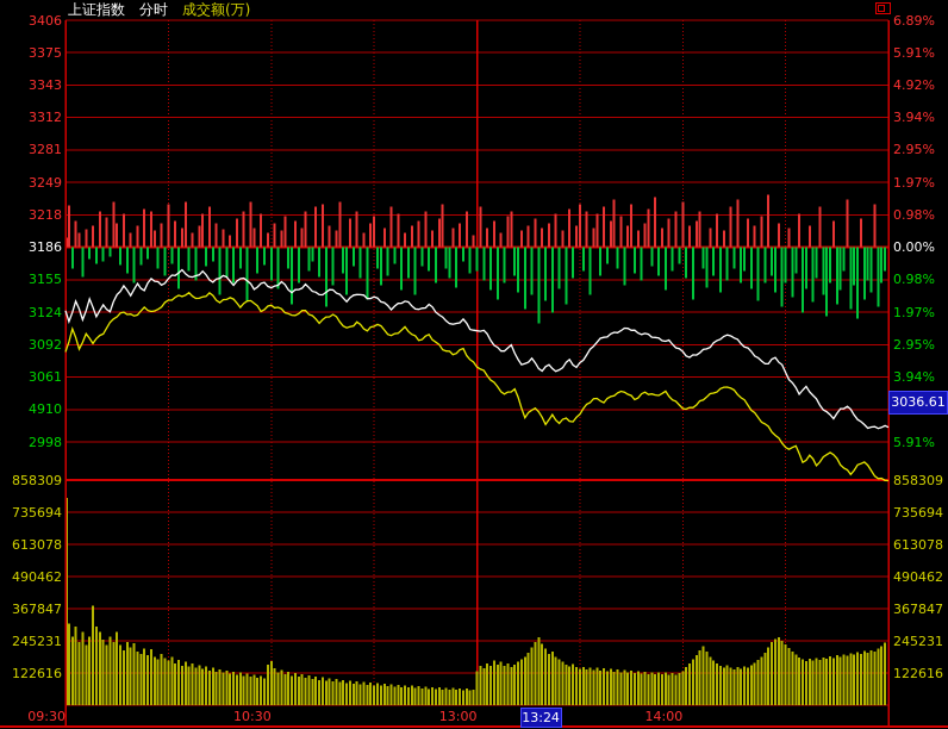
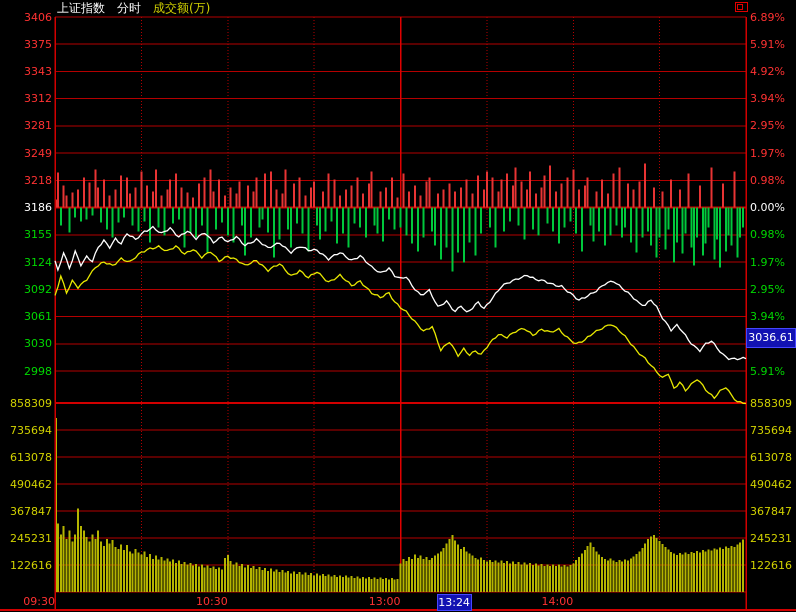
  上证指数 分时 成交额(万)
  3406
  3375
  3343
  3312
  3281
  3249
  3218
  3186
  3155
  3124
  3092
  3061
- 4910
+ 3030
  2998
  6.89%
  5.91%
  4.92%
  3.94%
  2.95%
  1.97%
  0.98%
  0.00%
  0.98%
  1.97%
  2.95%
  3.94%
  5.91%
  858309
  735694
  613078
  490462
  367847
  245231
  122616
  858309
  735694
  613078
  490462
  367847
  245231
  122616
  09:30
  10:30
  13:00
  13:24
  14:00
  3036.61
